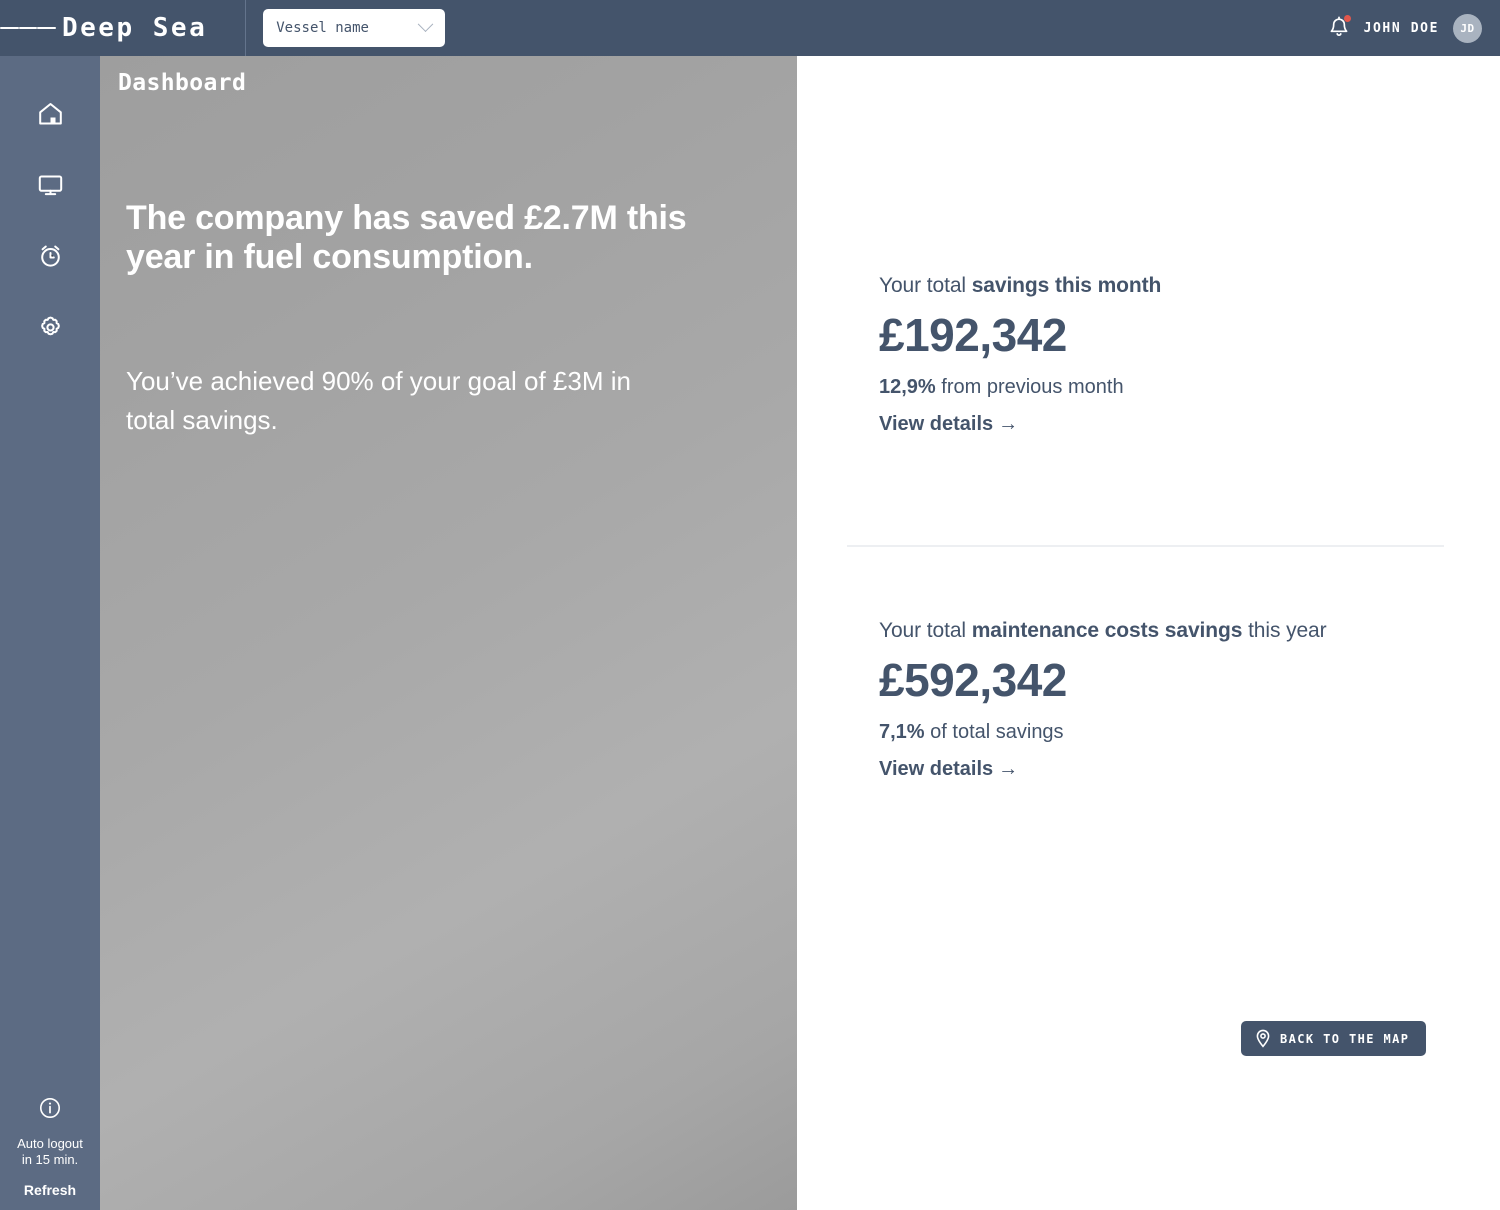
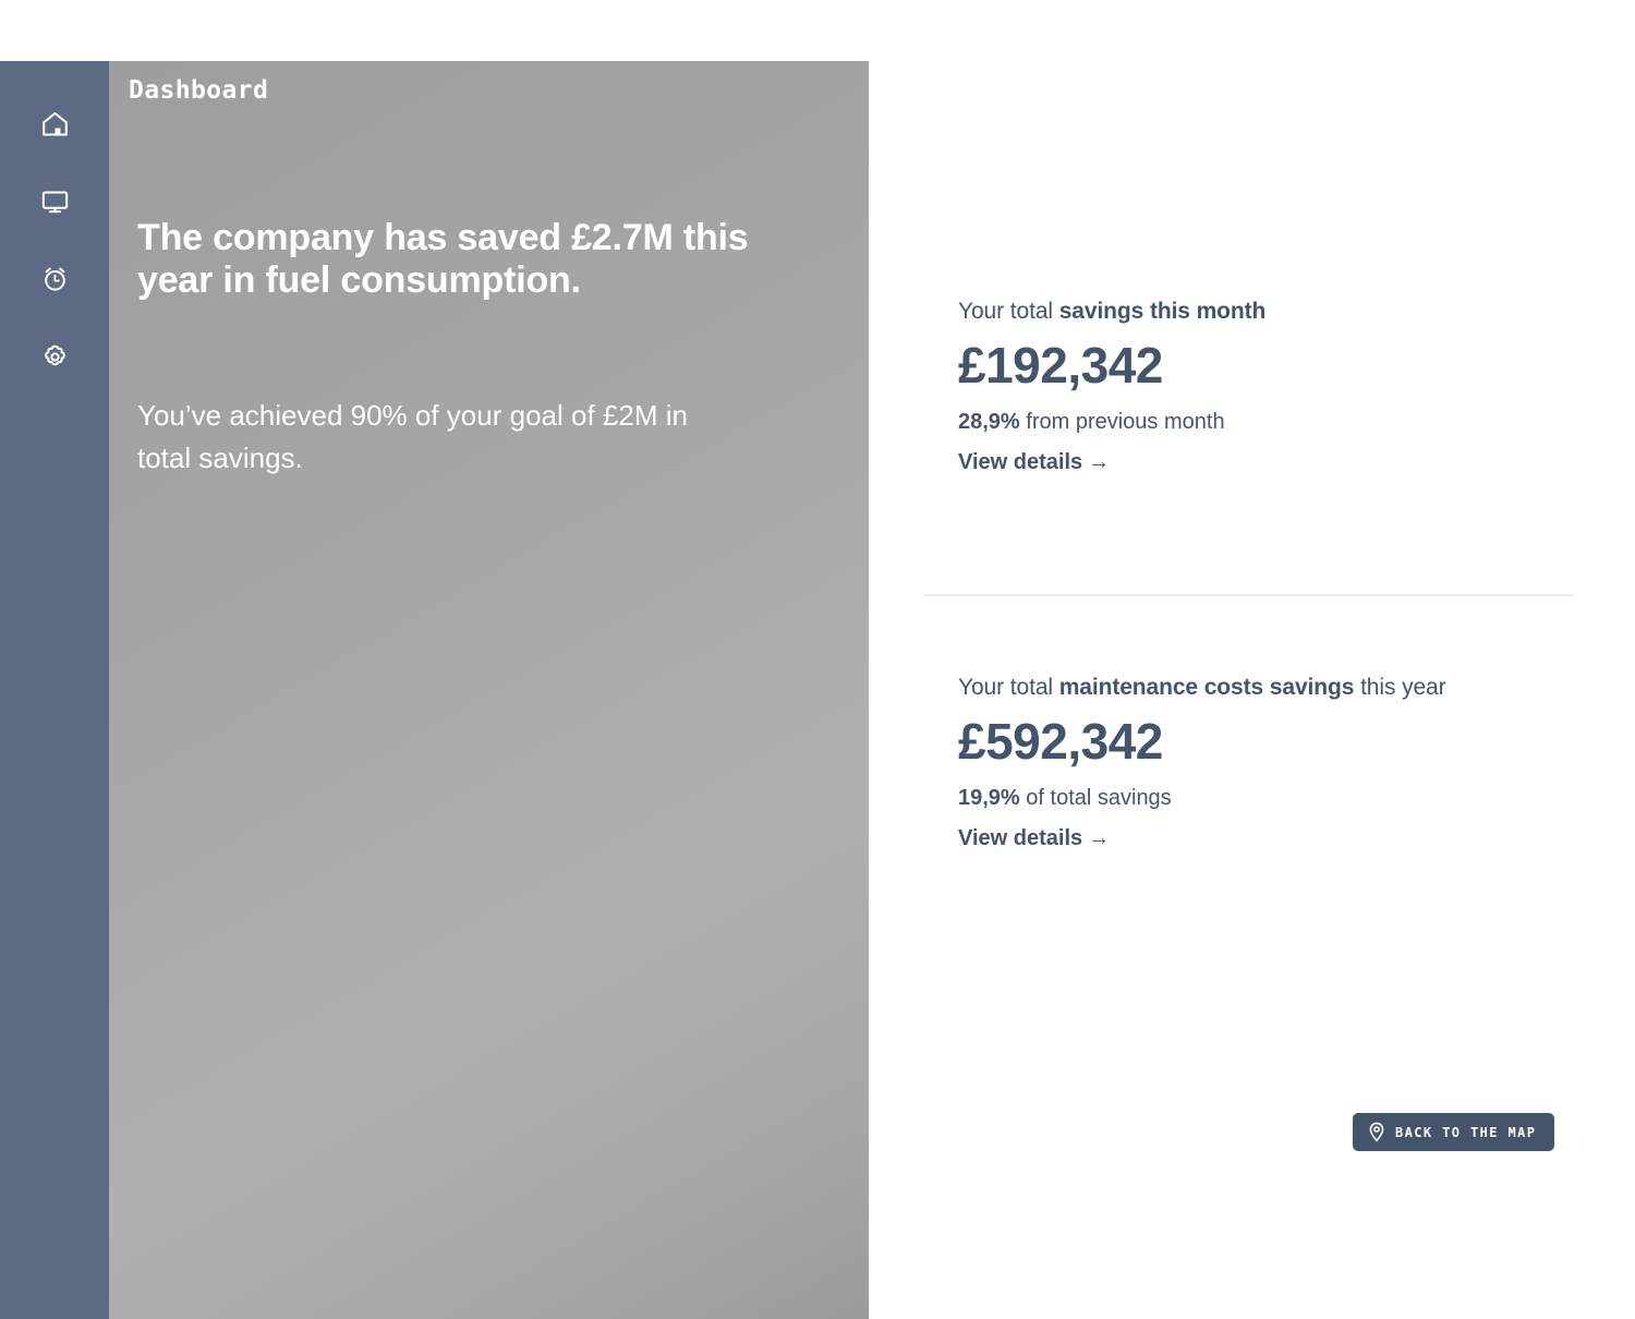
- Deep Sea
- Vessel name
- JOHN DOE
- JD
- Auto logout
- in 15 min.
- Refresh
  Dashboard
  The company has saved £2.7M this year in fuel consumption.
- You’ve achieved 90% of your goal of £3M in total savings.
+ You’ve achieved 90% of your goal of £2M in total savings.
  Your total savings this month
  £192,342
- 12,9% from previous month
+ 28,9% from previous month
  View details →
  Your total maintenance costs savings this year
  £592,342
- 7,1% of total savings
+ 19,9% of total savings
  View details →
  BACK TO THE MAP
